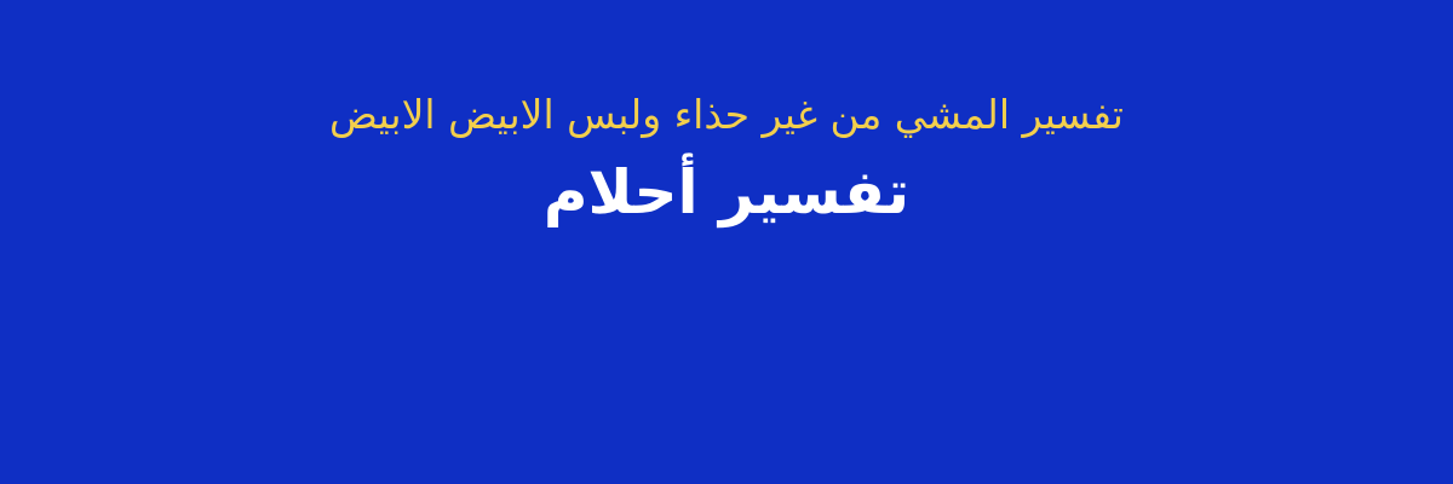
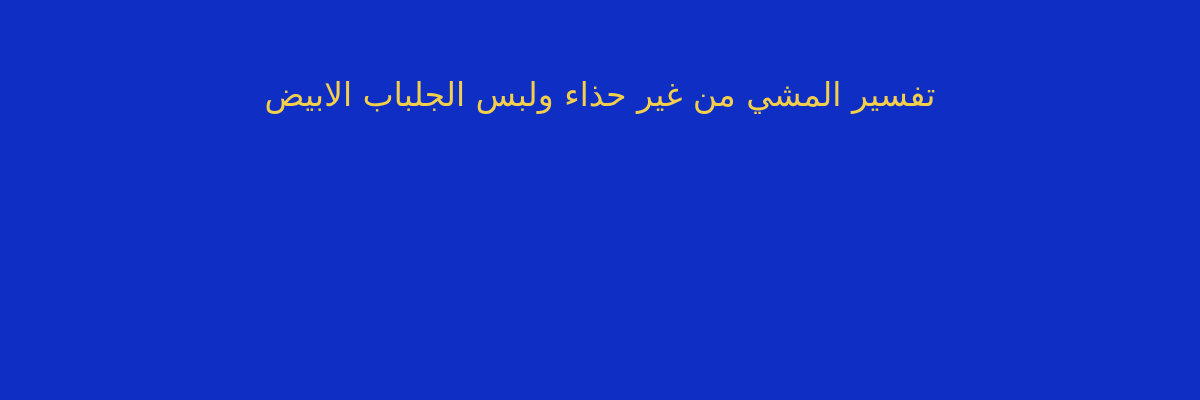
- تفسير المشي من غير حذاء ولبس الابيض الابيض
+ تفسير المشي من غير حذاء ولبس الجلباب الابيض
- تفسير أحلام
